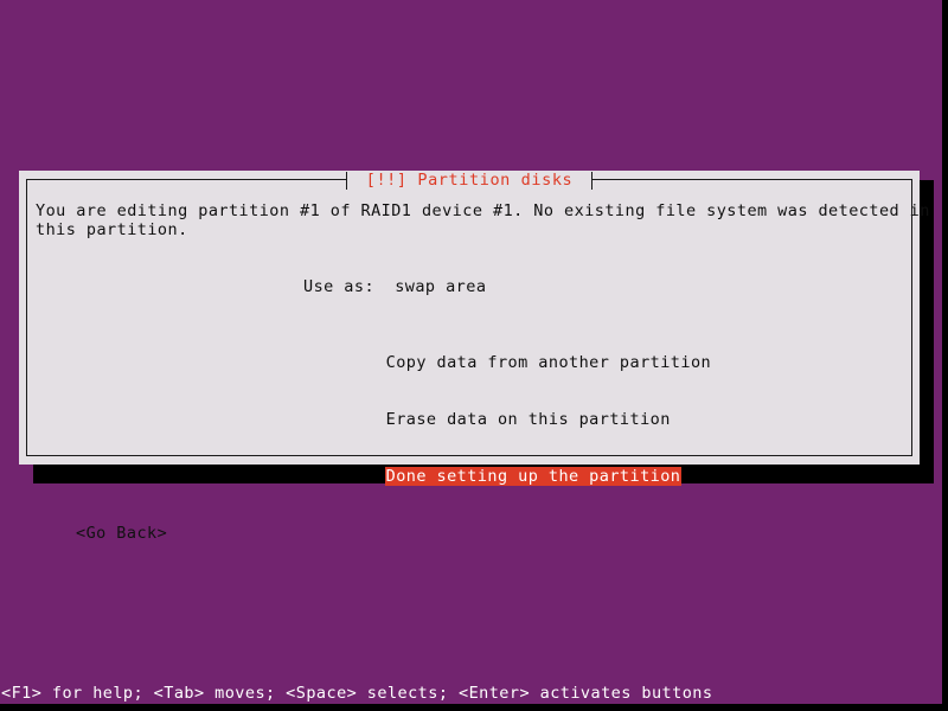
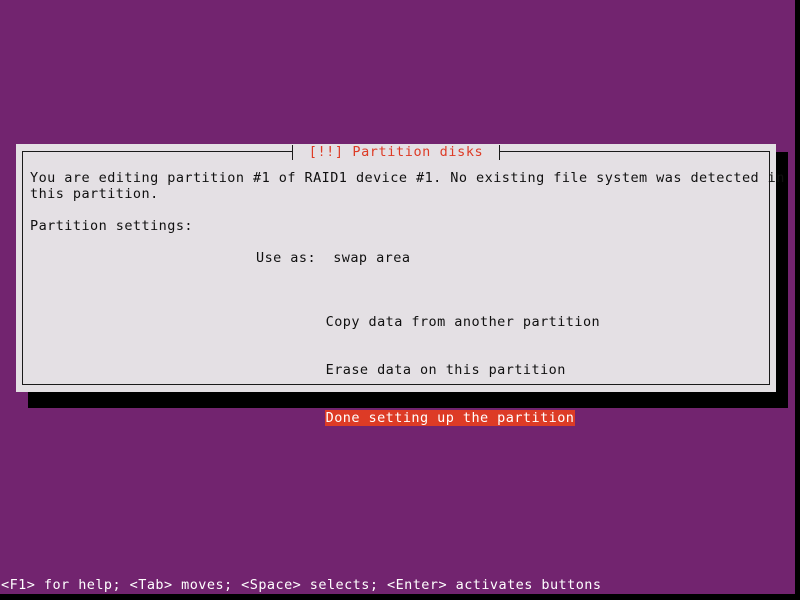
  [!!] Partition disks
  You are editing partition #1 of RAID1 device #1. No existing file system was detected in
  this partition.
+ Partition settings:
  Use as: swap area
  Copy data from another partition
  Erase data on this partition
  Done setting up the partition
- <Go Back>
  <F1> for help; <Tab> moves; <Space> selects; <Enter> activates buttons
